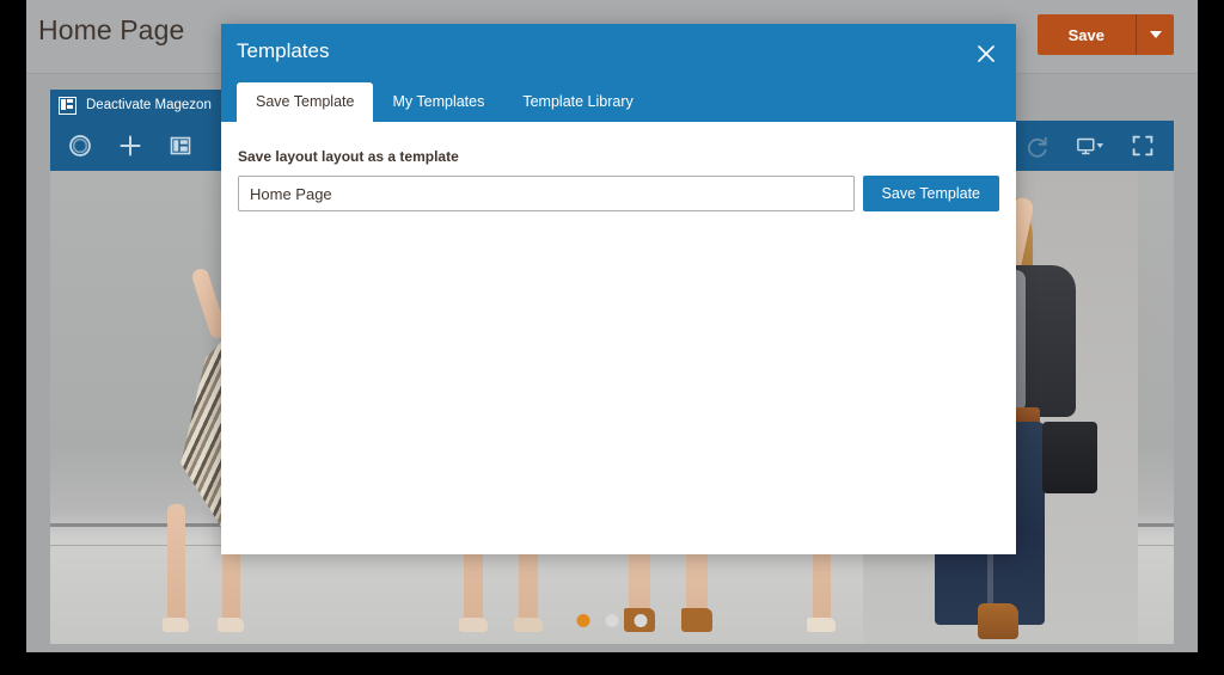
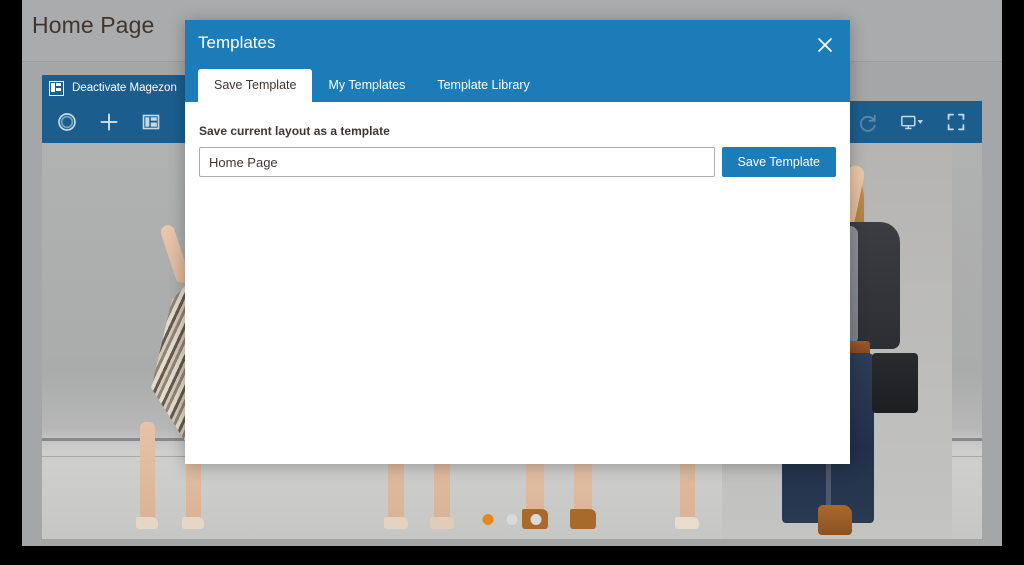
  Home Page
- Save
  Deactivate Magezon
  Templates
  Save Template
  My Templates
  Template Library
- Save layout layout as a template
+ Save current layout as a template
  Home Page
  Save Template
